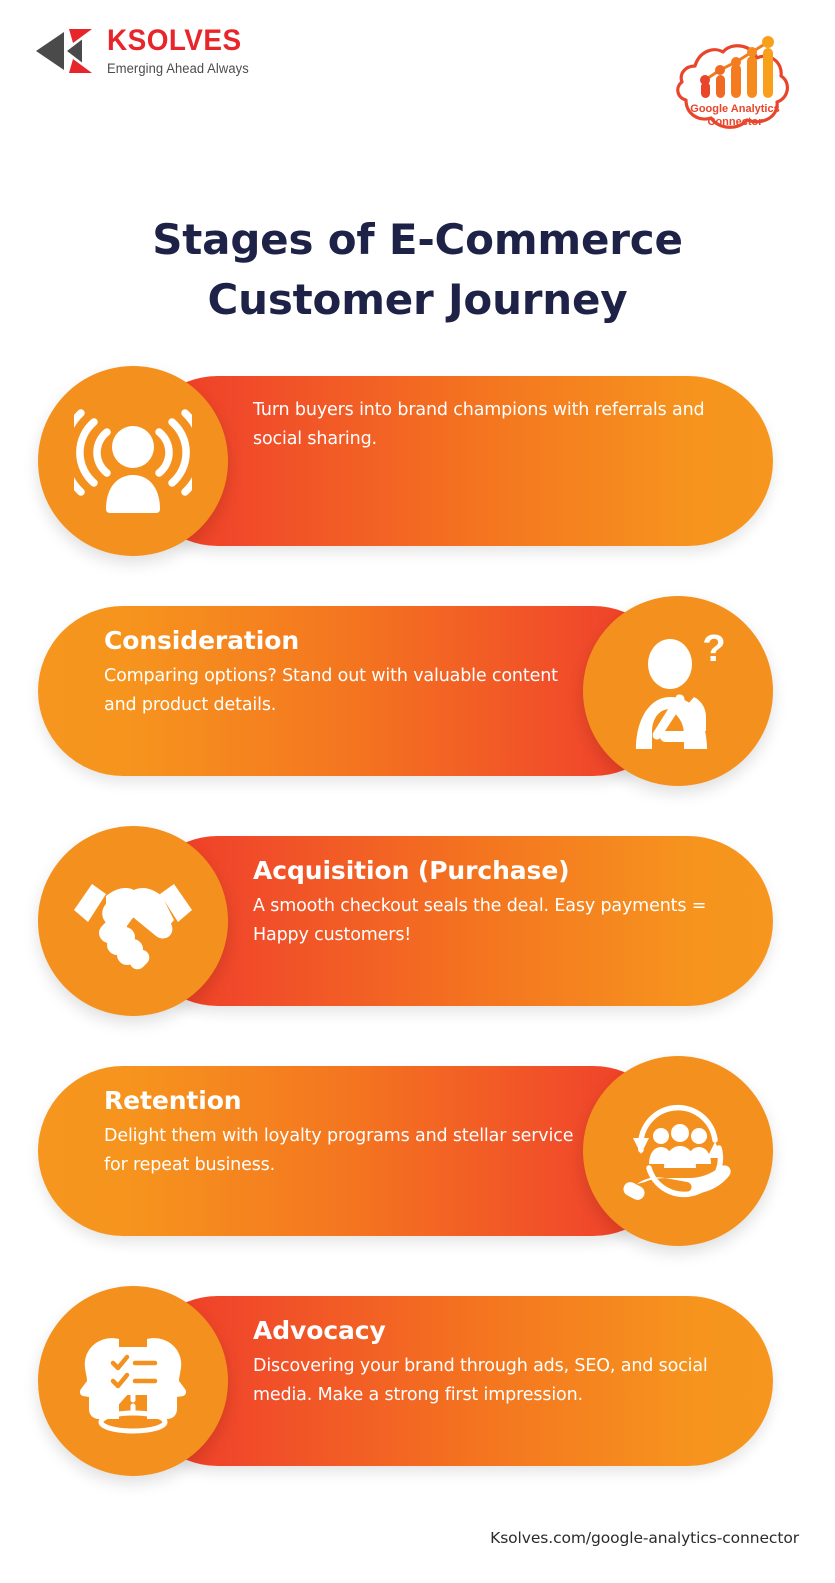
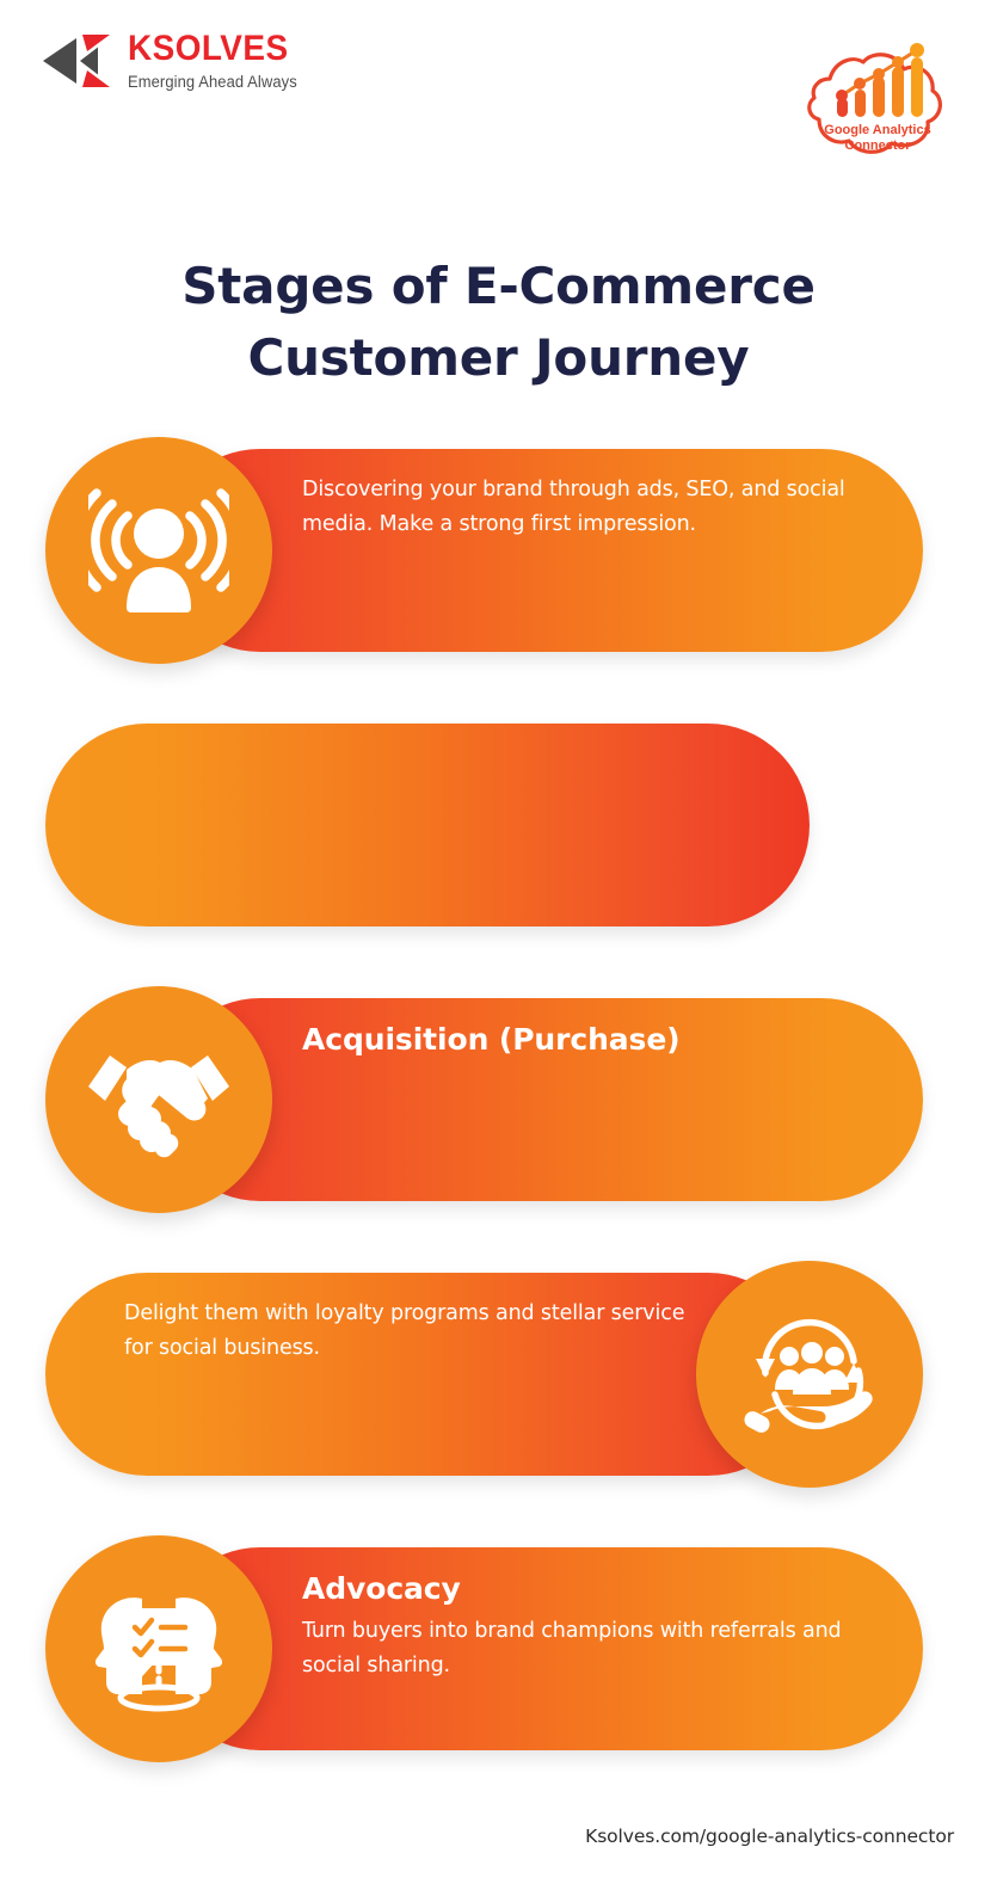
  KSOLVES
  Emerging Ahead Always
  Google Analytics
  Connector
  Stages of E-Commerce
  Customer Journey
- Turn buyers into brand champions with referrals and social sharing.
+ Discovering your brand through ads, SEO, and social media. Make a strong first impression.
- ?
- Consideration
- Comparing options? Stand out with valuable content and product details.
  Acquisition (Purchase)
- A smooth checkout seals the deal. Easy payments = Happy customers!
- Retention
- Delight them with loyalty programs and stellar service for repeat business.
+ Delight them with loyalty programs and stellar service for social business.
  Advocacy
- Discovering your brand through ads, SEO, and social media. Make a strong first impression.
+ Turn buyers into brand champions with referrals and social sharing.
  Ksolves.com/google-analytics-connector
